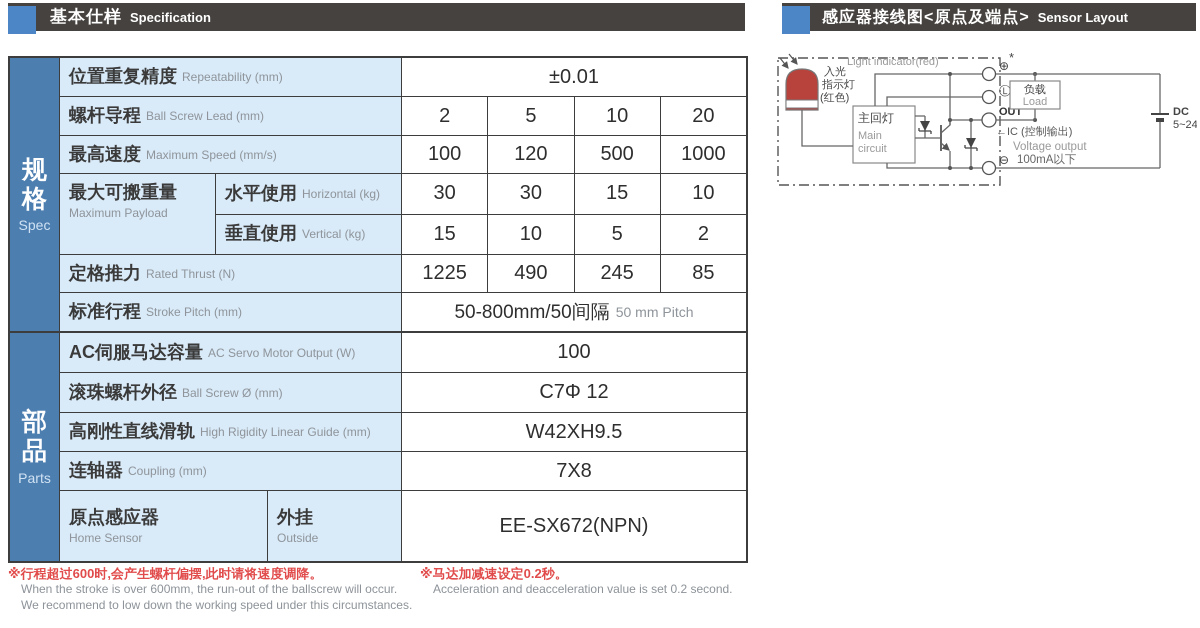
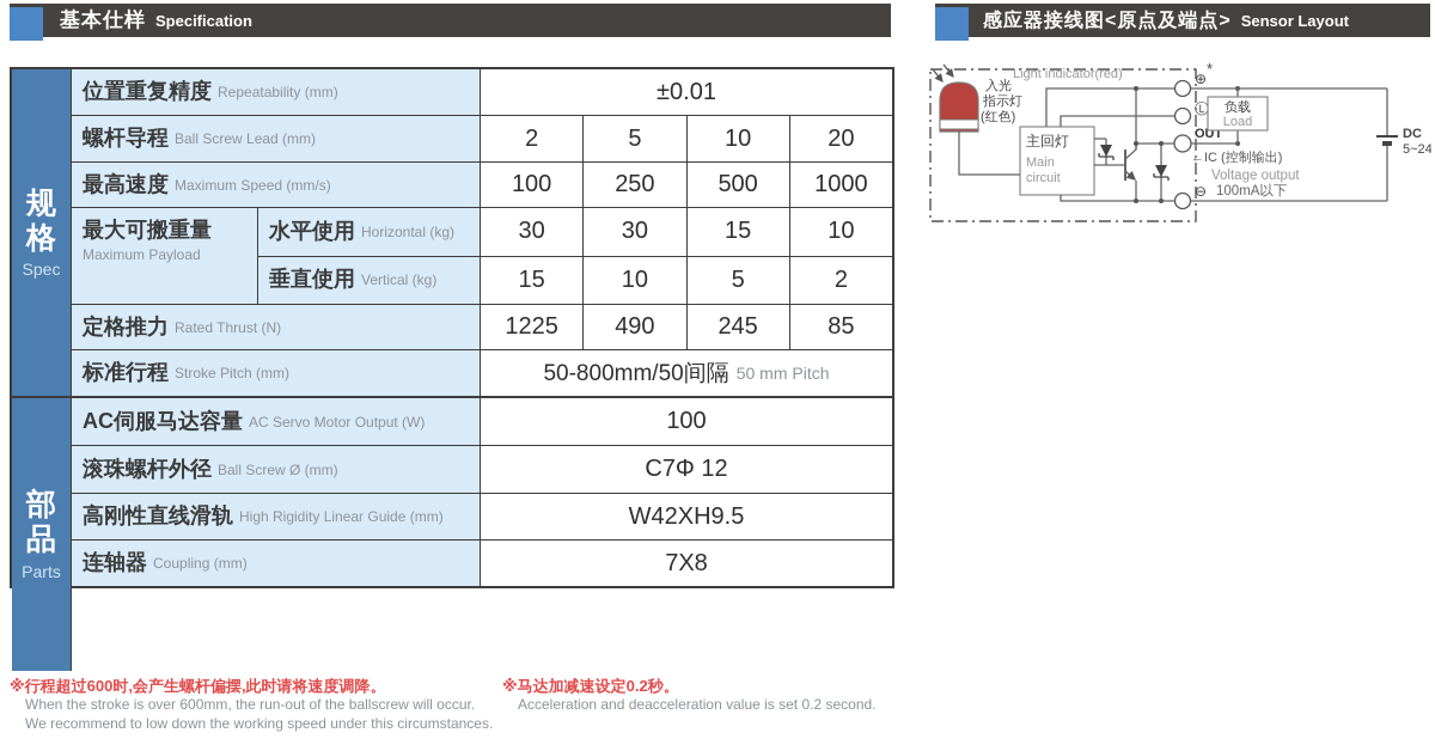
  基本仕样
  Specification
  感应器接线图<原点及端点>
  Sensor Layout
  规
  格
  Spec
  部
  品
  Parts
  位置重复精度
  Repeatability (mm)
  ±0.01
  螺杆导程
  Ball Screw Lead (mm)
  2
  5
  10
  20
  最高速度
  Maximum Speed (mm/s)
  100
- 120
+ 250
  500
  1000
  最大可搬重量
  Maximum Payload
  水平使用
  Horizontal (kg)
  30
  30
  15
  10
  垂直使用
  Vertical (kg)
  15
  10
  5
  2
  定格推力
  Rated Thrust (N)
  1225
  490
  245
  85
  标准行程
  Stroke Pitch (mm)
  50-800mm/50间隔
  50 mm Pitch
  AC伺服马达容量
  AC Servo Motor Output (W)
  100
  滚珠螺杆外径
  Ball Screw Ø (mm)
  C7Φ 12
  高刚性直线滑轨
  High Rigidity Linear Guide (mm)
  W42XH9.5
  连轴器
  Coupling (mm)
  7X8
- 原点感应器
- Home Sensor
- 外挂
- Outside
- EE-SX672(NPN)
  ※行程超过600时,会产生螺杆偏摆,此时请将速度调降。
  When the stroke is over 600mm, the run-out of the ballscrew will occur.
  We recommend to low down the working speed under this circumstances.
  ※马达加减速设定0.2秒。
  Acceleration and deacceleration value is set 0.2 second.
  Light indicator(red)
  入光
  指示灯
  (红色)
  主回灯
  Main
  circuit
  ⊕
  *
  Ⓛ
  OUT
  ⊖
  负载
  Load
  DC
  5~24
  ←IC (控制输出)
  Voltage output
  100mA以下
